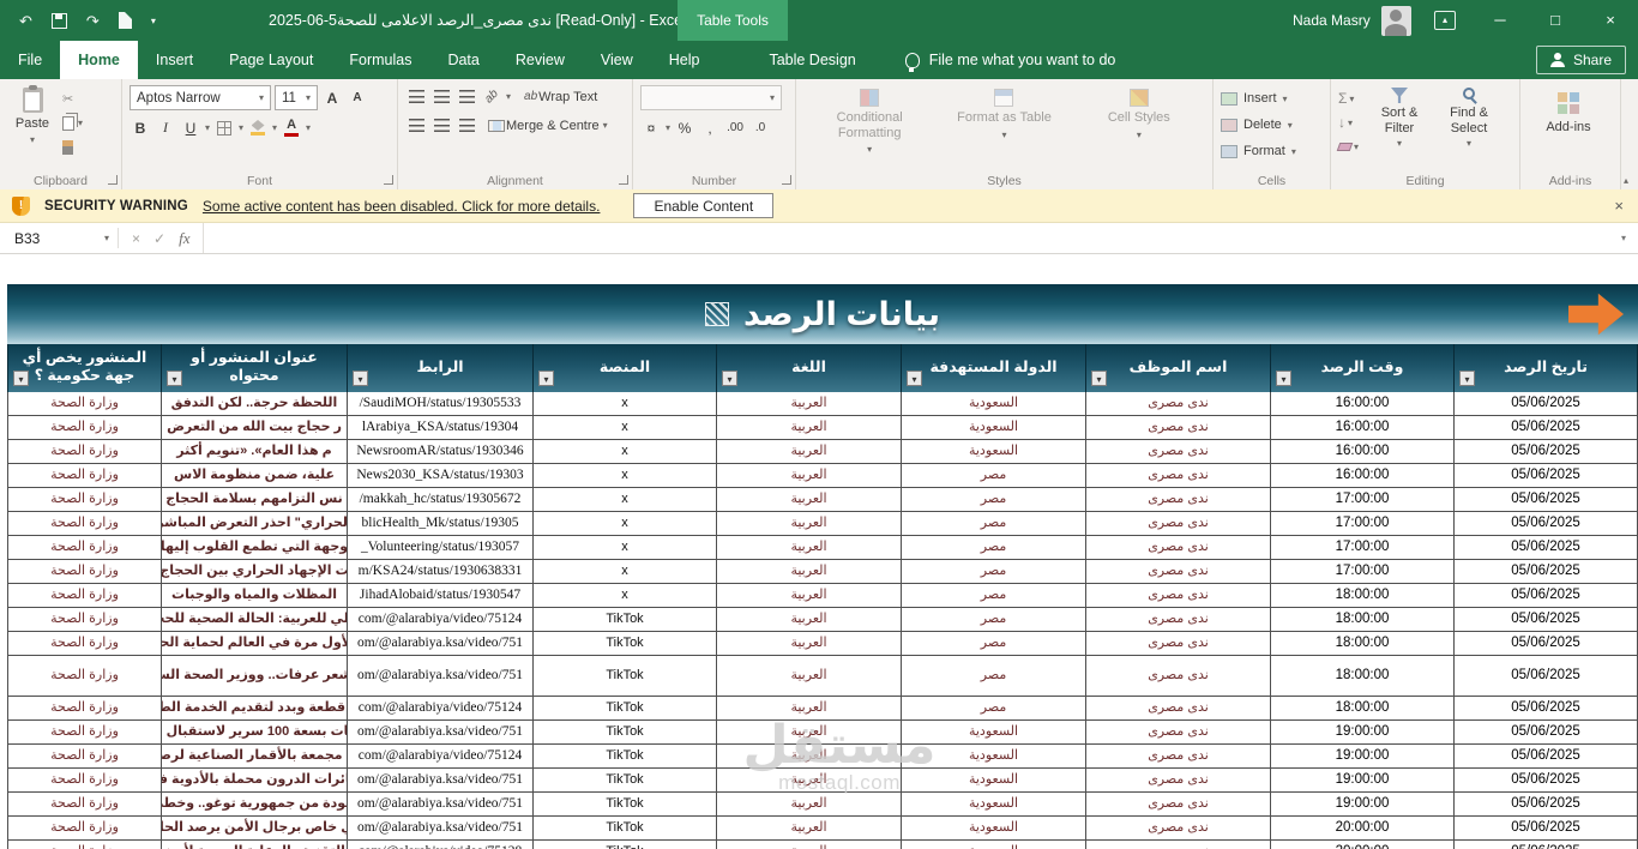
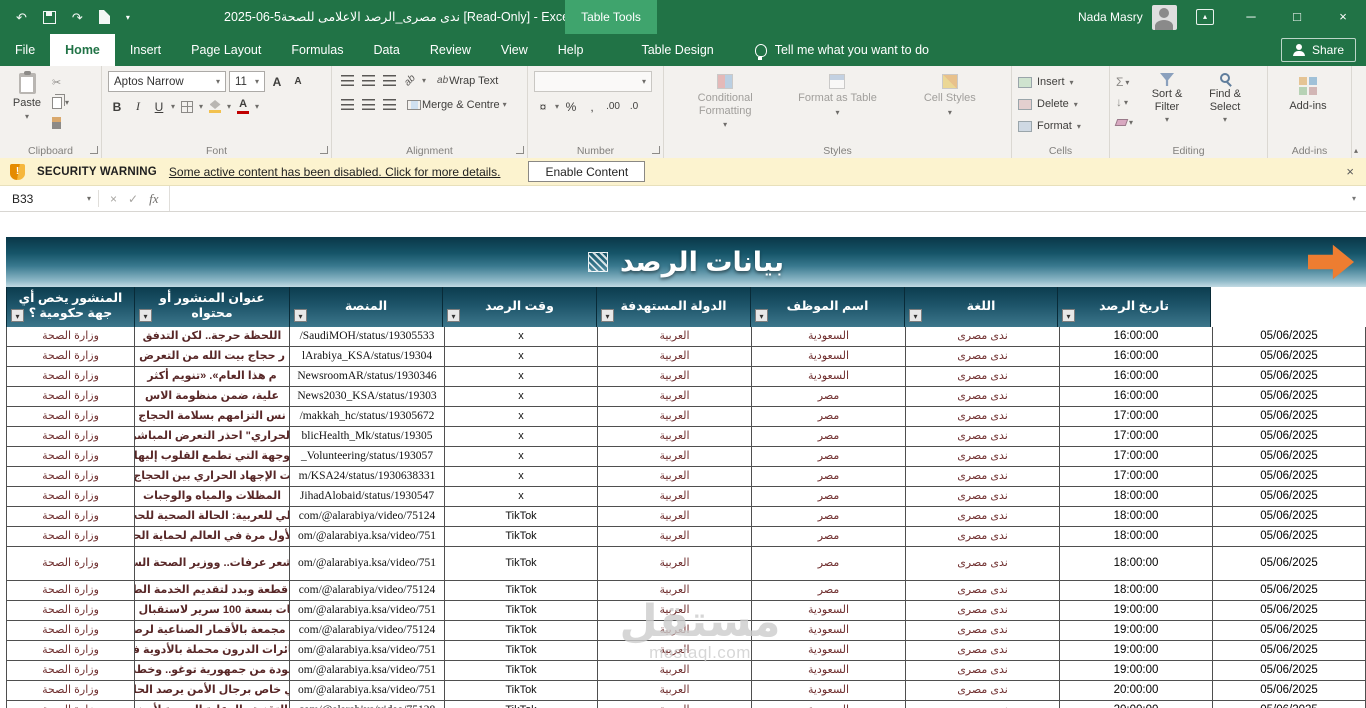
  ↶
  ↷
  2025-06-5ندى مصرى_الرصد الاعلامى للصحة [Read-Only] - Exc
  Table Tools
  Nada Masry
  ▴
  ─
  □
  ×
  File
  Home
  Insert
  Page Layout
  Formulas
  Data
  Review
  View
  Help
  Table Design
- File me what you want to do
+ Tell me what you want to do
  Share
  Paste
  ✂
  Clipboard
  Aptos Narrow
  11
  A
  A
  B
  I
  U
  A
  Font
  ab
  Wrap Text
  Merge & Centre
  Alignment
  ¤
  %
  ,
  .00
  .0
  Number
  Conditional Formatting
  Format as Table
  Cell Styles
  Styles
  Insert
  Delete
  Format
  Cells
  Σ
  ↓
  Sort & Filter
  Find & Select
  Editing
  Add-ins
  Add-ins
  ▴
  !
  SECURITY WARNING
  Some active content has been disabled. Click for more details.
  Enable Content
  ×
  B33
  ×
  ✓
  fx
  ▾
  بيانات الرصد
  المنشور يخص أي جهة حكومية ؟
  عنوان المنشور أو محتواه
- الرابط
  المنصة
- اللغة
+ وقت الرصد
  الدولة المستهدفة
  اسم الموظف
- وقت الرصد
+ اللغة
  تاريخ الرصد
  وزارة الصحة
  اللحظة حرجة.. لكن التدفق
  /SaudiMOH/status/19305533
  x
  العربية
  السعودية
  ندى مصرى
  16:00:00
  05/06/2025
  وزارة الصحة
  ر حجاج بيت الله من التعرض
  lArabiya_KSA/status/19304
  x
  العربية
  السعودية
  ندى مصرى
  16:00:00
  05/06/2025
  وزارة الصحة
  م هذا العام». «تنويم أكثر
  NewsroomAR/status/1930346
  x
  العربية
  السعودية
  ندى مصرى
  16:00:00
  05/06/2025
  وزارة الصحة
  علية، ضمن منظومة الاس
  News2030_KSA/status/19303
  x
  العربية
  مصر
  ندى مصرى
  16:00:00
  05/06/2025
  وزارة الصحة
  نس التزامهم بسلامة الحجاج
  /makkah_hc/status/19305672
  x
  العربية
  مصر
  ندى مصرى
  17:00:00
  05/06/2025
  وزارة الصحة
  لحراري" احذر التعرض المباش
  blicHealth_Mk/status/19305
  x
  العربية
  مصر
  ندى مصرى
  17:00:00
  05/06/2025
  وزارة الصحة
  وجهة التي تطمع القلوب إليها
  _Volunteering/status/193057
  x
  العربية
  مصر
  ندى مصرى
  17:00:00
  05/06/2025
  وزارة الصحة
  ت الإجهاد الحراري بين الحجاج
  m/KSA24/status/1930638331
  x
  العربية
  مصر
  ندى مصرى
  17:00:00
  05/06/2025
  وزارة الصحة
  المظلات والمياه والوجبات
  JihadAlobaid/status/1930547
  x
  العربية
  مصر
  ندى مصرى
  18:00:00
  05/06/2025
  وزارة الصحة
  لي للعربية: الحالة الصحية للح
  com/@alarabiya/video/75124
  TikTok
  العربية
  مصر
  ندى مصرى
  18:00:00
  05/06/2025
  وزارة الصحة
  أول مرة في العالم لحماية الح
  om/@alarabiya.ksa/video/751
  TikTok
  العربية
  مصر
  ندى مصرى
  18:00:00
  05/06/2025
  وزارة الصحة
  شعر عرفات.. ووزير الصحة الس
  om/@alarabiya.ksa/video/751
  TikTok
  العربية
  مصر
  ندى مصرى
  18:00:00
  05/06/2025
  وزارة الصحة
  قطعة وبدد لتقديم الخدمة الط
  com/@alarabiya/video/75124
  TikTok
  العربية
  مصر
  ندى مصرى
  18:00:00
  05/06/2025
  وزارة الصحة
  ات بسعة 100 سرير لاستقبال
  om/@alarabiya.ksa/video/751
  TikTok
  العربية
  السعودية
  ندى مصرى
  19:00:00
  05/06/2025
  وزارة الصحة
  مجمعة بالأقمار الصناعية لرص
  com/@alarabiya/video/75124
  TikTok
  العربية
  السعودية
  ندى مصرى
  19:00:00
  05/06/2025
  وزارة الصحة
  ئرات الدرون محملة بالأدوية ف
  om/@alarabiya.ksa/video/751
  TikTok
  العربية
  السعودية
  ندى مصرى
  19:00:00
  05/06/2025
  وزارة الصحة
  ودة من جمهورية توغو.. وخط
  om/@alarabiya.ksa/video/751
  TikTok
  العربية
  السعودية
  ندى مصرى
  19:00:00
  05/06/2025
  وزارة الصحة
  خاص برجال الأمن يرصد الحا
  om/@alarabiya.ksa/video/751
  TikTok
  العربية
  السعودية
  ندى مصرى
  20:00:00
  05/06/2025
  مستقل
  mostaql.com
